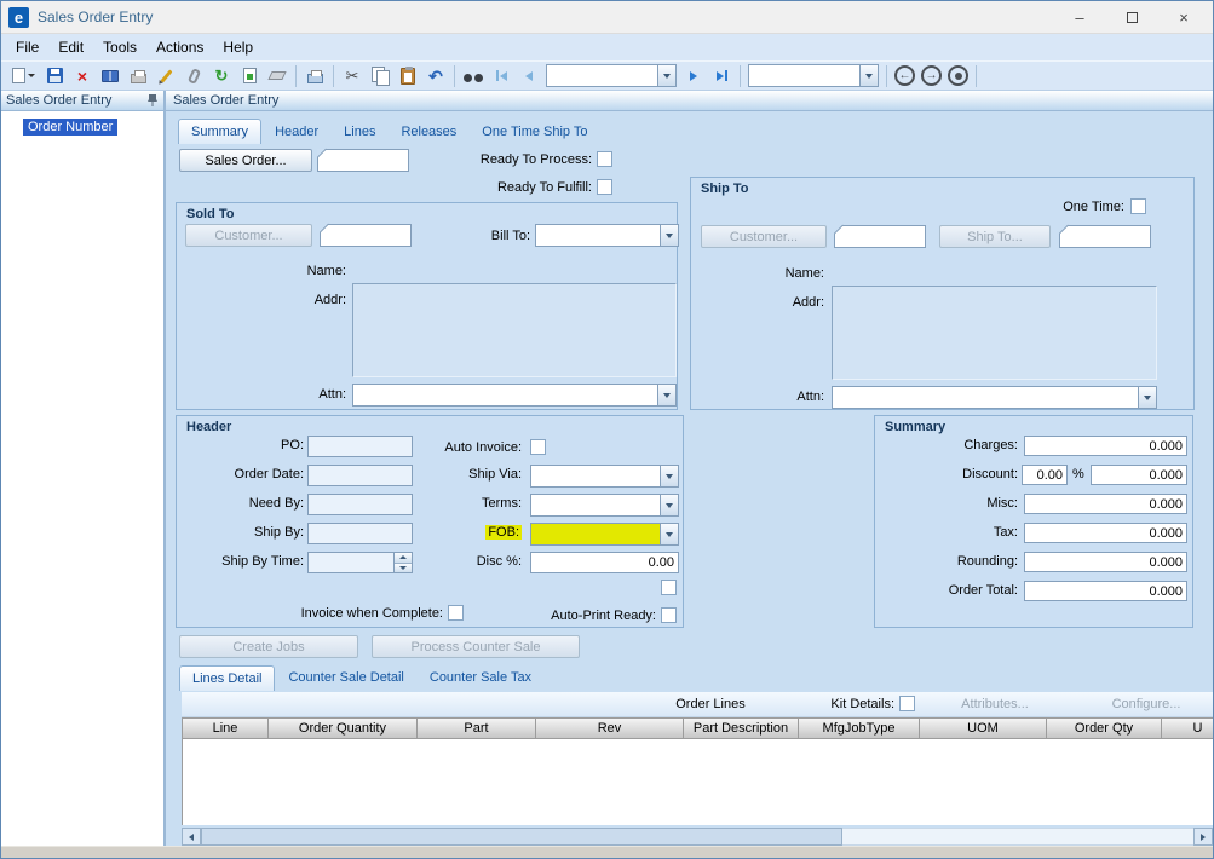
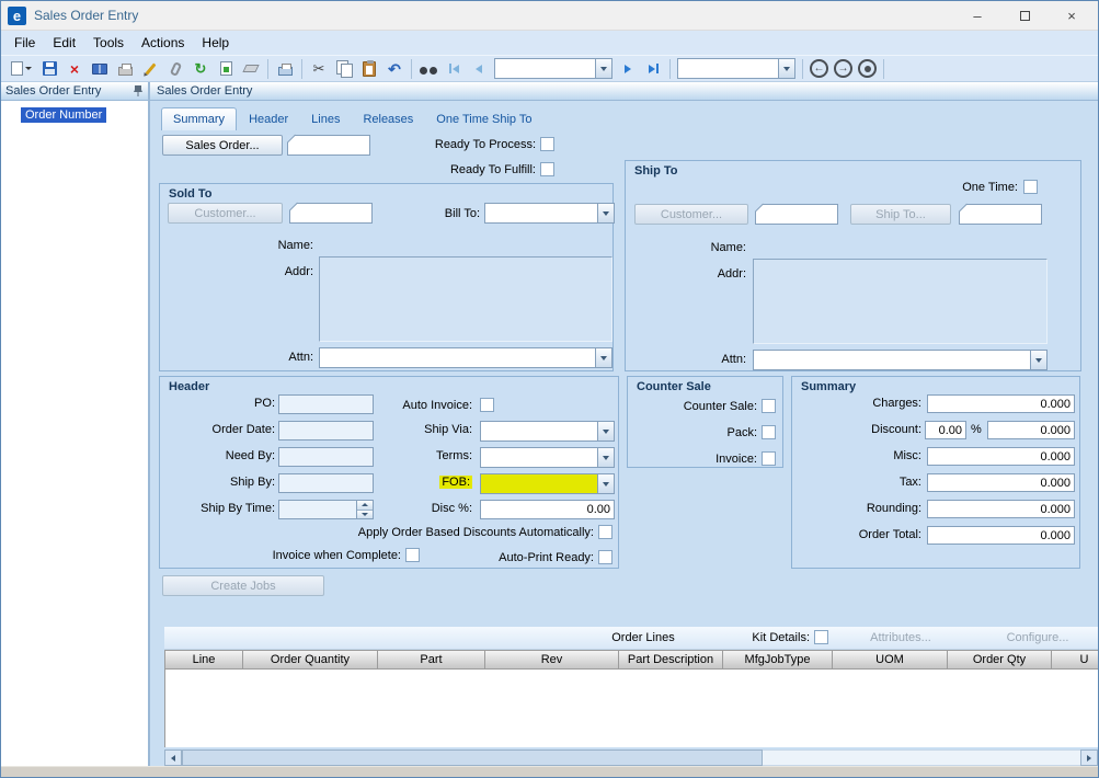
  e
  Sales Order Entry
  –
  ×
  File
  Edit
  Tools
  Actions
  Help
  ×
  ↻
  ✂
  ↶
  ←
  →
  Sales Order Entry
  Order Number
  Sales Order Entry
  Summary
  Header
  Lines
  Releases
  One Time Ship To
  Sales Order...
  Ready To Process:
  Ready To Fulfill:
  Sold To
  Customer...
  Bill To:
  Name:
  Addr:
  Attn:
  Ship To
  One Time:
  Customer...
  Ship To...
  Name:
  Addr:
  Attn:
  Header
  PO:
  Order Date:
  Need By:
  Ship By:
  Ship By Time:
  Auto Invoice:
  Ship Via:
  Terms:
  FOB:
  Disc %:
  0.00
+ Apply Order Based Discounts Automatically:
  Invoice when Complete:
  Auto-Print Ready:
+ Counter Sale
+ Counter Sale:
+ Pack:
+ Invoice:
  Summary
  Charges:
  0.000
  Discount:
  0.00
  %
  0.000
  Misc:
  0.000
  Tax:
  0.000
  Rounding:
  0.000
  Order Total:
  0.000
  Create Jobs
- Process Counter Sale
- Lines Detail
- Counter Sale Detail
- Counter Sale Tax
  Order Lines
  Kit Details:
  Attributes...
  Configure...
  Line
  Order Quantity
  Part
  Rev
  Part Description
  MfgJobType
  UOM
  Order Qty
  U
